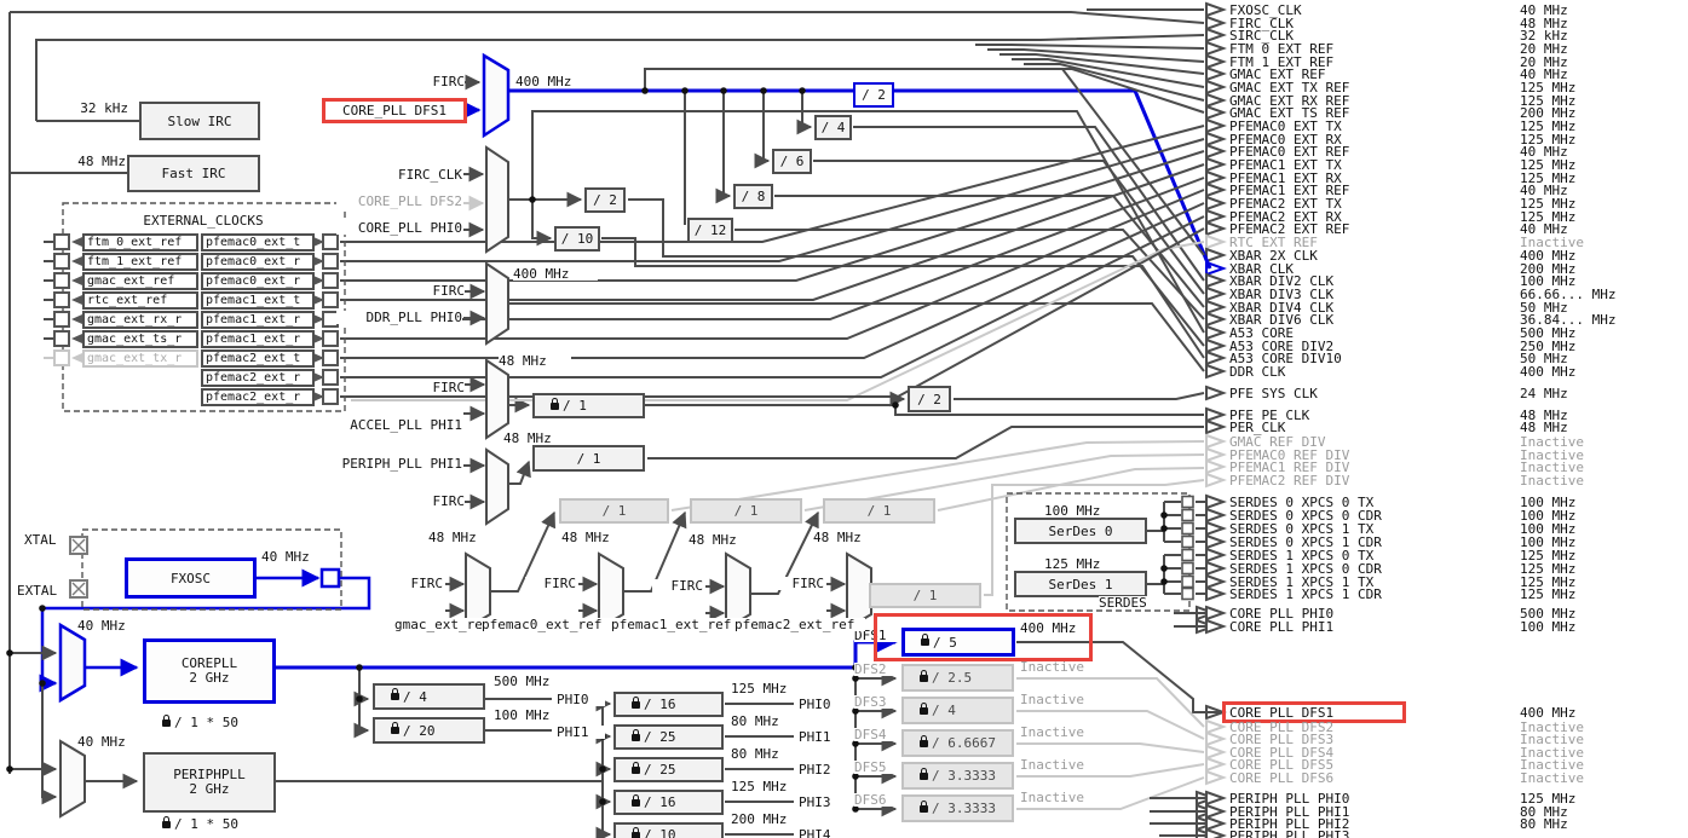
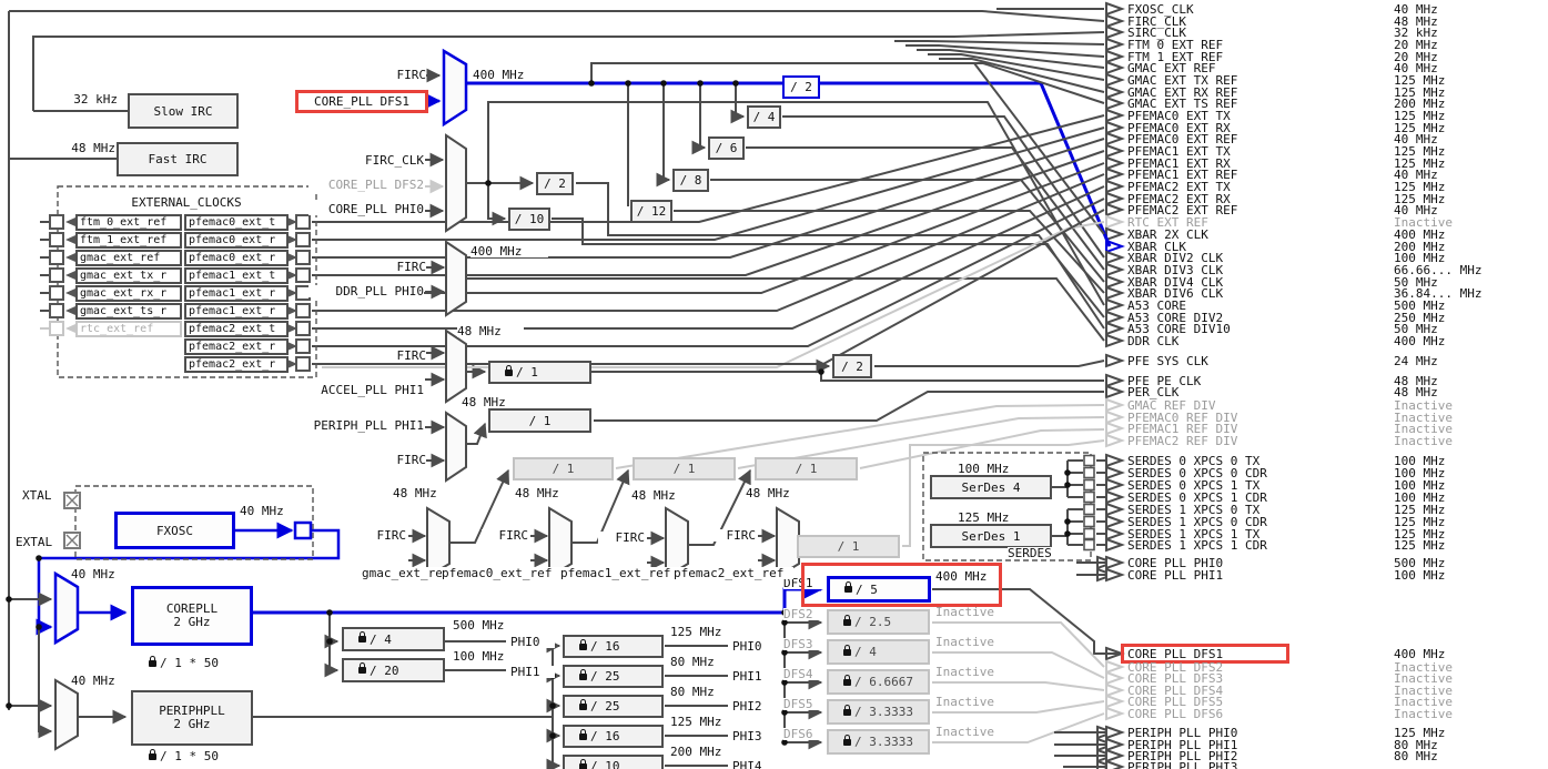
  FXOSC_CLK
  40 MHz
  FIRC_CLK
  48 MHz
  SIRC_CLK
  32 kHz
  FTM 0 EXT REF
  20 MHz
  FTM 1 EXT REF
  20 MHz
  GMAC EXT REF
  40 MHz
  GMAC EXT TX REF
  125 MHz
  GMAC EXT RX REF
  125 MHz
  GMAC EXT TS REF
  200 MHz
  PFEMAC0 EXT TX
  125 MHz
  PFEMAC0 EXT RX
  125 MHz
  PFEMAC0 EXT REF
  40 MHz
  PFEMAC1 EXT TX
  125 MHz
  PFEMAC1 EXT RX
  125 MHz
  PFEMAC1 EXT REF
  40 MHz
  PFEMAC2 EXT TX
  125 MHz
  PFEMAC2 EXT RX
  125 MHz
  PFEMAC2 EXT REF
  40 MHz
  RTC EXT REF
  Inactive
  XBAR 2X CLK
  400 MHz
  XBAR CLK
  200 MHz
  XBAR DIV2 CLK
  100 MHz
  XBAR DIV3 CLK
  66.66... MHz
  XBAR DIV4 CLK
  50 MHz
  XBAR DIV6 CLK
  36.84... MHz
  A53 CORE
  500 MHz
  A53 CORE DIV2
  250 MHz
  A53 CORE DIV10
  50 MHz
  DDR CLK
  400 MHz
  PFE SYS CLK
  24 MHz
  PFE PE CLK
  48 MHz
  PER_CLK
  48 MHz
  GMAC REF DIV
  Inactive
  PFEMAC0 REF DIV
  Inactive
  PFEMAC1 REF DIV
  Inactive
  PFEMAC2 REF DIV
  Inactive
  SERDES 0 XPCS 0 TX
  100 MHz
  SERDES 0 XPCS 0 CDR
  100 MHz
  SERDES 0 XPCS 1 TX
  100 MHz
  SERDES 0 XPCS 1 CDR
  100 MHz
  SERDES 1 XPCS 0 TX
  125 MHz
  SERDES 1 XPCS 0 CDR
  125 MHz
  SERDES 1 XPCS 1 TX
  125 MHz
  SERDES 1 XPCS 1 CDR
  125 MHz
  CORE PLL PHI0
  500 MHz
  CORE PLL PHI1
  100 MHz
  CORE PLL DFS1
  400 MHz
  CORE PLL DFS2
  Inactive
  CORE PLL DFS3
  Inactive
  CORE PLL DFS4
  Inactive
  CORE PLL DFS5
  Inactive
  CORE PLL DFS6
  Inactive
  PERIPH PLL PHI0
  125 MHz
  PERIPH PLL PHI1
  80 MHz
  PERIPH PLL PHI2
  80 MHz
  PERIPH PLL PHI3
  32 kHz
  48 MHz
  EXTERNAL_CLOCKS
  FIRC
  400 MHz
  FIRC_CLK
  CORE_PLL DFS2
  CORE_PLL PHI0
  FIRC
  DDR_PLL PHI0
  400 MHz
  48 MHz
  FIRC
  ACCEL_PLL PHI1
  48 MHz
  PERIPH_PLL PHI1
  FIRC
  XTAL
  EXTAL
  40 MHz
  40 MHz
  40 MHz
  100 MHz
  125 MHz
  SERDES
  / 1 * 50
  / 1 * 50
  Slow IRC
  Fast IRC
  FXOSC
  COREPLL
  2 GHz
  PERIPHPLL
  2 GHz
- SerDes 0
+ SerDes 4
  SerDes 1
  / 2
  / 4
  / 6
  / 8
  / 12
  / 2
  / 10
  / 1
  / 2
  / 1
  / 1
  / 1
  / 1
  / 1
  / 4
  / 20
  500 MHz
  PHI0
  100 MHz
  PHI1
  / 16
  125 MHz
  PHI0
  / 25
  80 MHz
  PHI1
  / 25
  80 MHz
  PHI2
  / 16
  125 MHz
  PHI3
  / 10
  200 MHz
  PHI4
  / 5
  DFS1
  400 MHz
  / 2.5
  DFS2
  Inactive
  / 4
  DFS3
  Inactive
  / 6.6667
  DFS4
  Inactive
  / 3.3333
  DFS5
  Inactive
  / 3.3333
  DFS6
  Inactive
  CORE_PLL DFS1
  ftm_0_ext_ref
  ftm_1_ext_ref
  gmac_ext_ref
- rtc_ext_ref
+ gmac_ext_tx_r
  gmac_ext_rx_r
  gmac_ext_ts_r
- gmac_ext_tx_r
+ rtc_ext_ref
  pfemac0_ext_t
  pfemac0_ext_r
  pfemac0_ext_r
  pfemac1_ext_t
  pfemac1_ext_r
  pfemac1_ext_r
  pfemac2_ext_t
  pfemac2_ext_r
  pfemac2_ext_r
  48 MHz
  FIRC
  gmac_ext_re
  48 MHz
  FIRC
  pfemac0_ext_ref
  48 MHz
  FIRC
  pfemac1_ext_ref
  48 MHz
  FIRC
  pfemac2_ext_ref
